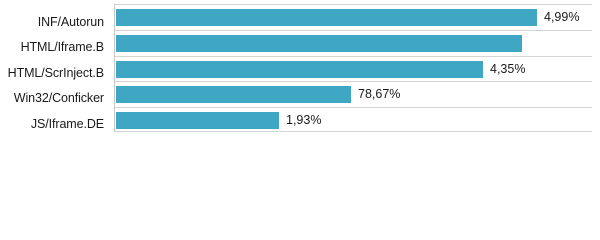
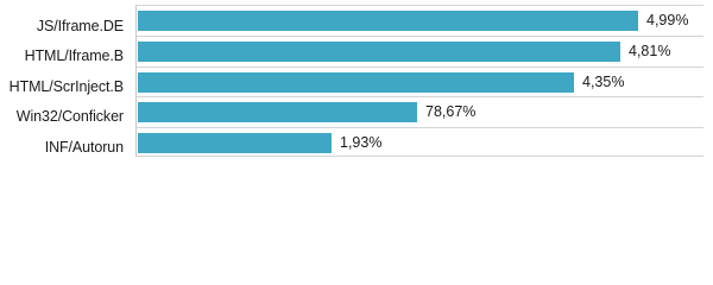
- INF/Autorun
+ JS/Iframe.DE
  HTML/Iframe.B
  HTML/ScrInject.B
  Win32/Conficker
- JS/Iframe.DE
+ INF/Autorun
  4,99%
+ 4,81%
  4,35%
  78,67%
  1,93%
